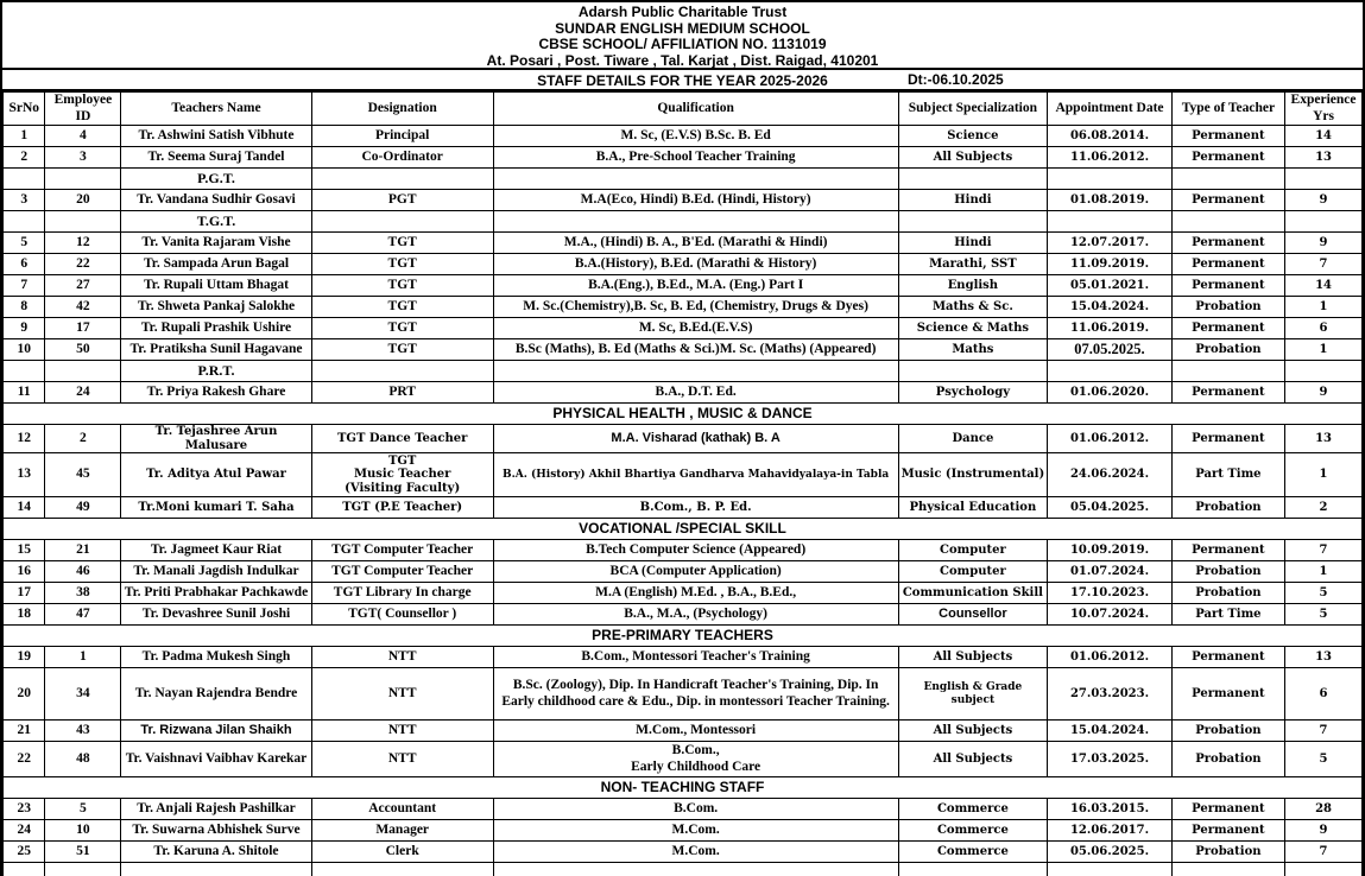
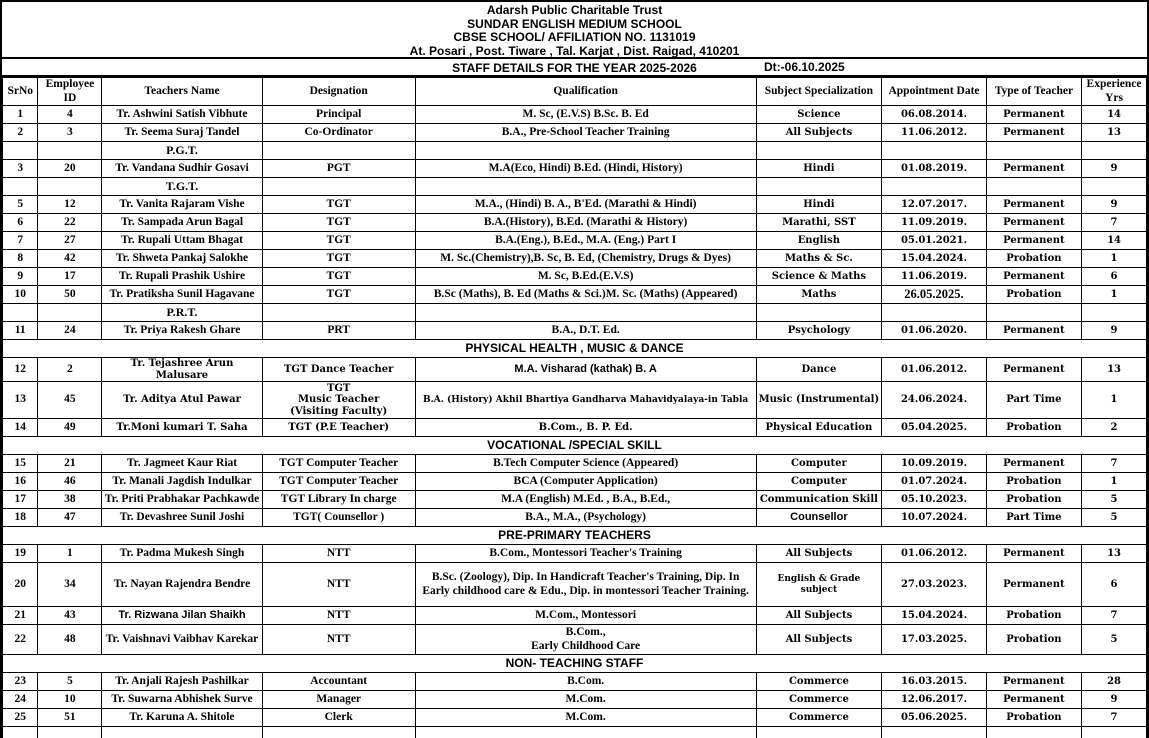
  Adarsh Public Charitable Trust
  SUNDAR ENGLISH MEDIUM SCHOOL
  CBSE SCHOOL/ AFFILIATION NO. 1131019
  At. Posari , Post. Tiware , Tal. Karjat , Dist. Raigad, 410201
  STAFF DETAILS FOR THE YEAR 2025-2026
  Dt:-06.10.2025
  SrNo	Employee ID	Teachers Name	Designation	Qualification	Subject Specialization	Appointment Date	Type of Teacher	Experience Yrs
  1	4	Tr. Ashwini Satish Vibhute	Principal	M. Sc, (E.V.S) B.Sc. B. Ed	Science	06.08.2014.	Permanent	14
  2	3	Tr. Seema Suraj Tandel	Co-Ordinator	B.A., Pre-School Teacher Training	All Subjects	11.06.2012.	Permanent	13
  		P.G.T.
  3	20	Tr. Vandana Sudhir Gosavi	PGT	M.A(Eco, Hindi) B.Ed. (Hindi, History)	Hindi	01.08.2019.	Permanent	9
  		T.G.T.
  5	12	Tr. Vanita Rajaram Vishe	TGT	M.A., (Hindi) B. A., B'Ed. (Marathi & Hindi)	Hindi	12.07.2017.	Permanent	9
  6	22	Tr. Sampada Arun Bagal	TGT	B.A.(History), B.Ed. (Marathi & History)	Marathi, SST	11.09.2019.	Permanent	7
  7	27	Tr. Rupali Uttam Bhagat	TGT	B.A.(Eng.), B.Ed., M.A. (Eng.) Part I	English	05.01.2021.	Permanent	14
  8	42	Tr. Shweta Pankaj Salokhe	TGT	M. Sc.(Chemistry),B. Sc, B. Ed, (Chemistry, Drugs & Dyes)	Maths & Sc.	15.04.2024.	Probation	1
  9	17	Tr. Rupali Prashik Ushire	TGT	M. Sc, B.Ed.(E.V.S)	Science & Maths	11.06.2019.	Permanent	6
- 10	50	Tr. Pratiksha Sunil Hagavane	TGT	B.Sc (Maths), B. Ed (Maths & Sci.)M. Sc. (Maths) (Appeared)	Maths	07.05.2025.	Probation	1
+ 10	50	Tr. Pratiksha Sunil Hagavane	TGT	B.Sc (Maths), B. Ed (Maths & Sci.)M. Sc. (Maths) (Appeared)	Maths	26.05.2025.	Probation	1
  		P.R.T.
  11	24	Tr. Priya Rakesh Ghare	PRT	B.A., D.T. Ed.	Psychology	01.06.2020.	Permanent	9
  PHYSICAL HEALTH , MUSIC & DANCE
  12	2	Tr. Tejashree Arun Malusare	TGT Dance Teacher	M.A. Visharad (kathak) B. A	Dance	01.06.2012.	Permanent	13
  13	45	Tr. Aditya Atul Pawar	TGT Music Teacher (Visiting Faculty)	B.A. (History) Akhil Bhartiya Gandharva Mahavidyalaya-in Tabla	Music (Instrumental)	24.06.2024.	Part Time	1
  14	49	Tr.Moni kumari T. Saha	TGT (P.E Teacher)	B.Com., B. P. Ed.	Physical Education	05.04.2025.	Probation	2
  VOCATIONAL /SPECIAL SKILL
  15	21	Tr. Jagmeet Kaur Riat	TGT Computer Teacher	B.Tech Computer Science (Appeared)	Computer	10.09.2019.	Permanent	7
  16	46	Tr. Manali Jagdish Indulkar	TGT Computer Teacher	BCA (Computer Application)	Computer	01.07.2024.	Probation	1
- 17	38	Tr. Priti Prabhakar Pachkawde	TGT Library In charge	M.A (English) M.Ed. , B.A., B.Ed.,	Communication Skill	17.10.2023.	Probation	5
+ 17	38	Tr. Priti Prabhakar Pachkawde	TGT Library In charge	M.A (English) M.Ed. , B.A., B.Ed.,	Communication Skill	05.10.2023.	Probation	5
  18	47	Tr. Devashree Sunil Joshi	TGT( Counsellor )	B.A., M.A., (Psychology)	Counsellor	10.07.2024.	Part Time	5
  PRE-PRIMARY TEACHERS
  19	1	Tr. Padma Mukesh Singh	NTT	B.Com., Montessori Teacher's Training	All Subjects	01.06.2012.	Permanent	13
  20	34	Tr. Nayan Rajendra Bendre	NTT	B.Sc. (Zoology), Dip. In Handicraft Teacher's Training, Dip. In Early childhood care & Edu., Dip. in montessori Teacher Training.	English & Grade subject	27.03.2023.	Permanent	6
  21	43	Tr. Rizwana Jilan Shaikh	NTT	M.Com., Montessori	All Subjects	15.04.2024.	Probation	7
  22	48	Tr. Vaishnavi Vaibhav Karekar	NTT	B.Com., Early Childhood Care	All Subjects	17.03.2025.	Probation	5
  NON- TEACHING STAFF
  23	5	Tr. Anjali Rajesh Pashilkar	Accountant	B.Com.	Commerce	16.03.2015.	Permanent	28
  24	10	Tr. Suwarna Abhishek Surve	Manager	M.Com.	Commerce	12.06.2017.	Permanent	9
  25	51	Tr. Karuna A. Shitole	Clerk	M.Com.	Commerce	05.06.2025.	Probation	7
